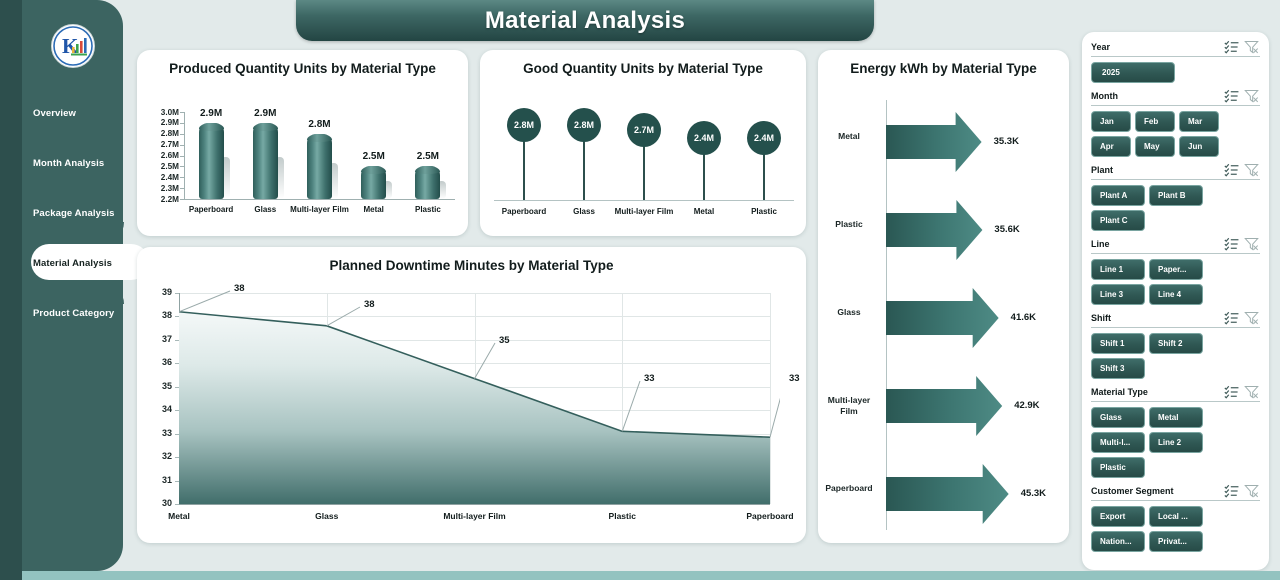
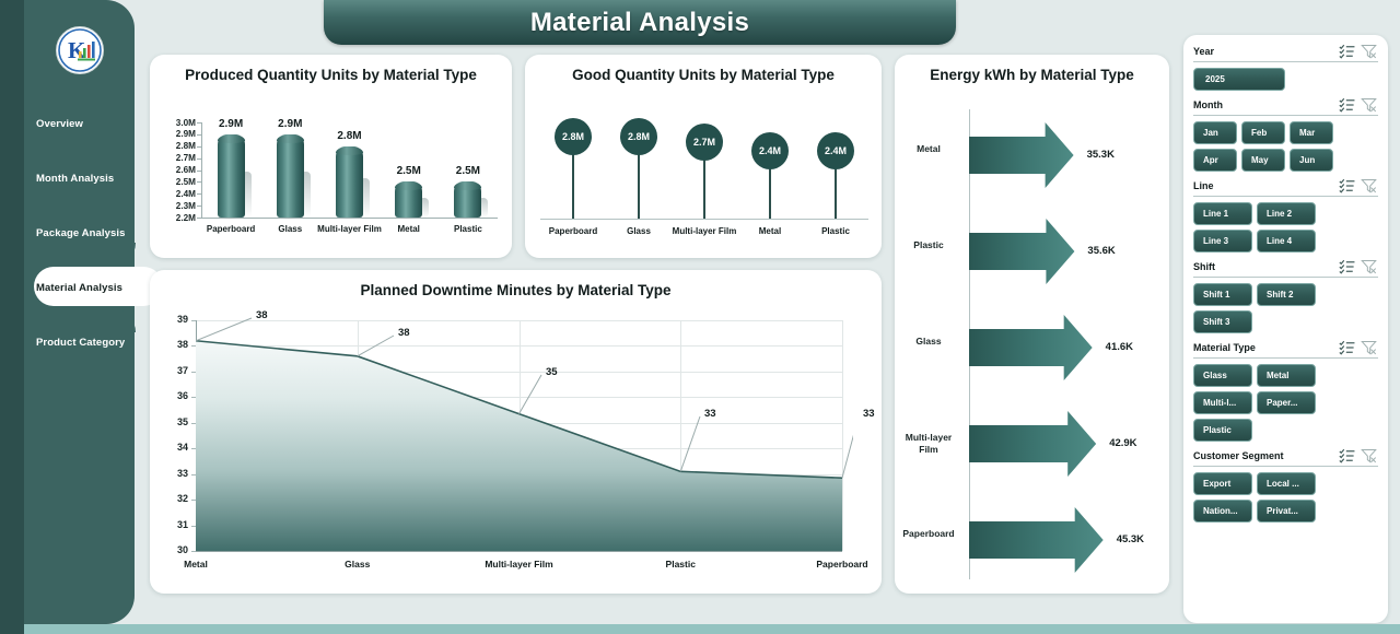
  K
  Overview
  Month Analysis
  Package Analysis
  Material Analysis
  Product Category
  Material Analysis
  Produced Quantity Units by Material Type
  2.2M
  2.3M
  2.4M
  2.5M
  2.6M
  2.7M
  2.8M
  2.9M
  3.0M
  2.9M
  Paperboard
  2.9M
  Glass
  2.8M
  Multi-layer Film
  2.5M
  Metal
  2.5M
  Plastic
  Good Quantity Units by Material Type
  2.8M
  Paperboard
  2.8M
  Glass
  2.7M
  Multi-layer Film
  2.4M
  Metal
  2.4M
  Plastic
  Energy kWh by Material Type
  Metal
  35.3K
  Plastic
  35.6K
  Glass
  41.6K
  Multi-layer Film
  42.9K
  Paperboard
  45.3K
  Planned Downtime Minutes by Material Type
  30
  31
  32
  33
  34
  35
  36
  37
  38
  39
  Metal
  Glass
  Multi-layer Film
  Plastic
  Paperboard
  38
  38
  35
  33
  33
  Year
  2025
  Month
  Jan
  Feb
  Mar
  Apr
  May
  Jun
- Plant
- Plant A
- Plant B
- Plant C
  Line
  Line 1
- Paper...
+ Line 2
  Line 3
  Line 4
  Shift
  Shift 1
  Shift 2
  Shift 3
  Material Type
  Glass
  Metal
  Multi-l...
- Line 2
+ Paper...
  Plastic
  Customer Segment
  Export
  Local ...
  Nation...
  Privat...
